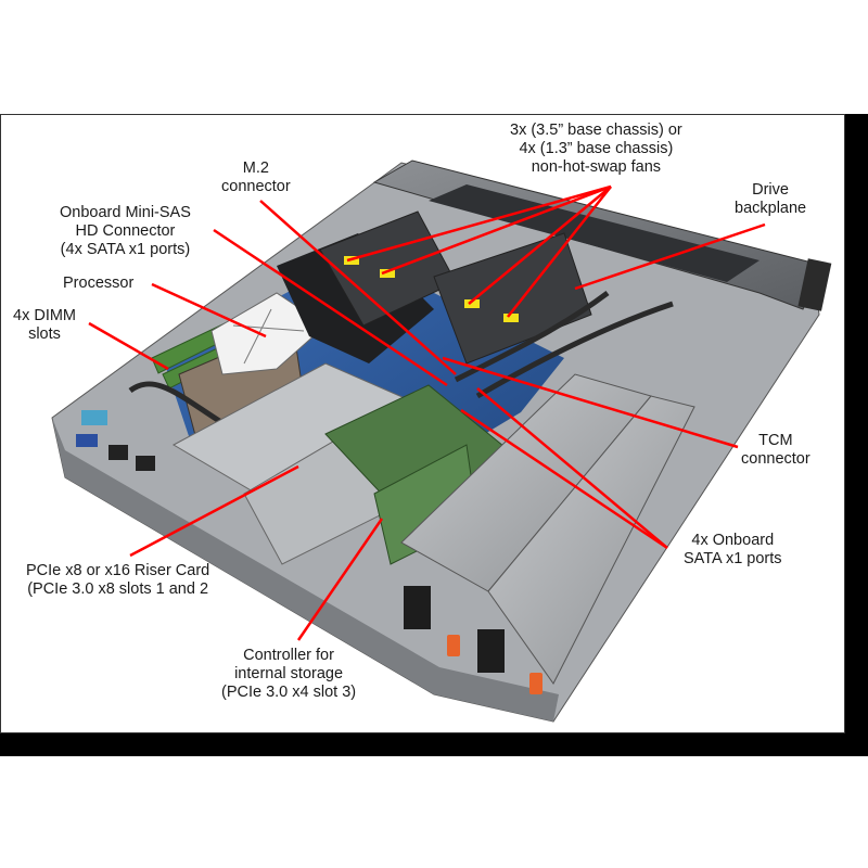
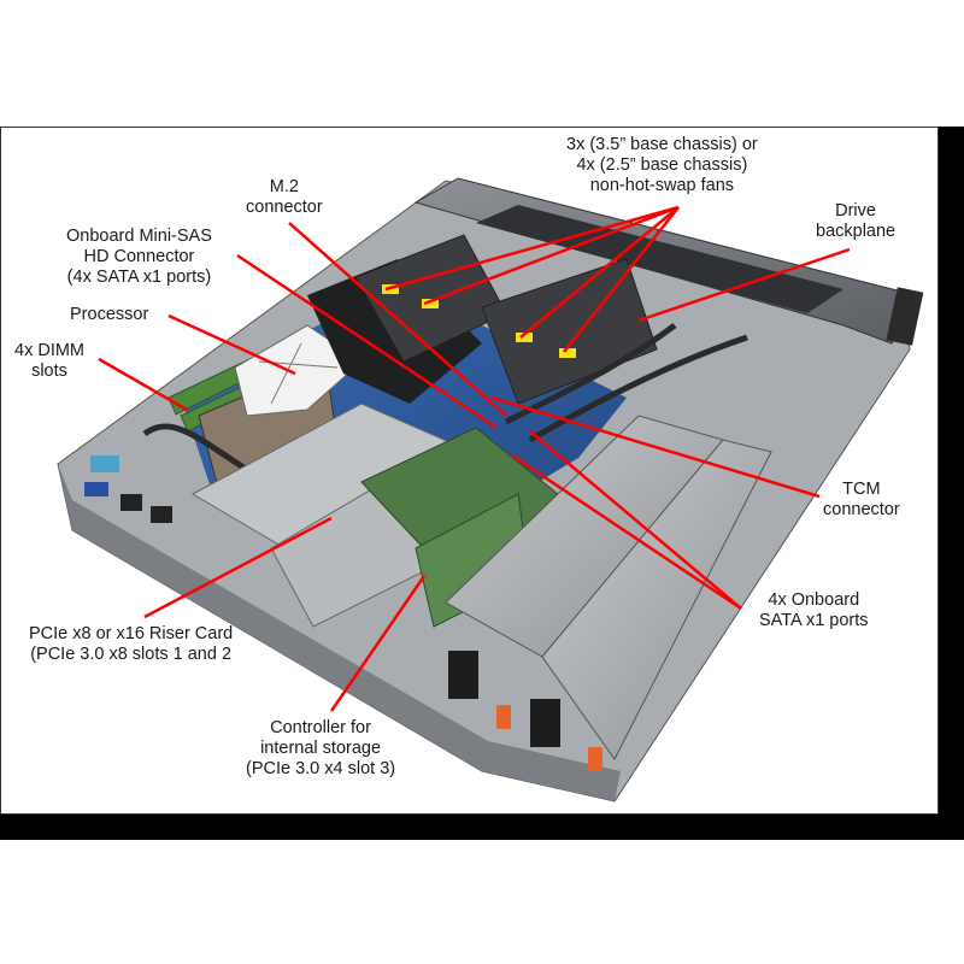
  3x (3.5” base chassis) or
- 4x (1.3” base chassis)
+ 4x (2.5” base chassis)
  non-hot-swap fans
  Drive
  backplane
  M.2
  connector
  Onboard Mini-SAS
  HD Connector
  (4x SATA x1 ports)
  Processor
  4x DIMM
  slots
  TCM
  connector
  4x Onboard
  SATA x1 ports
  PCIe x8 or x16 Riser Card
  (PCIe 3.0 x8 slots 1 and 2
  Controller for
  internal storage
  (PCIe 3.0 x4 slot 3)
